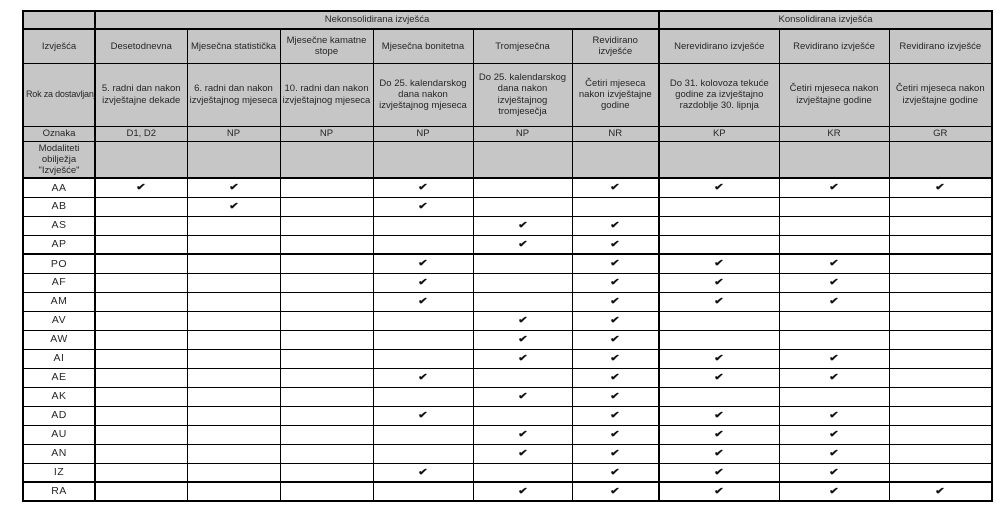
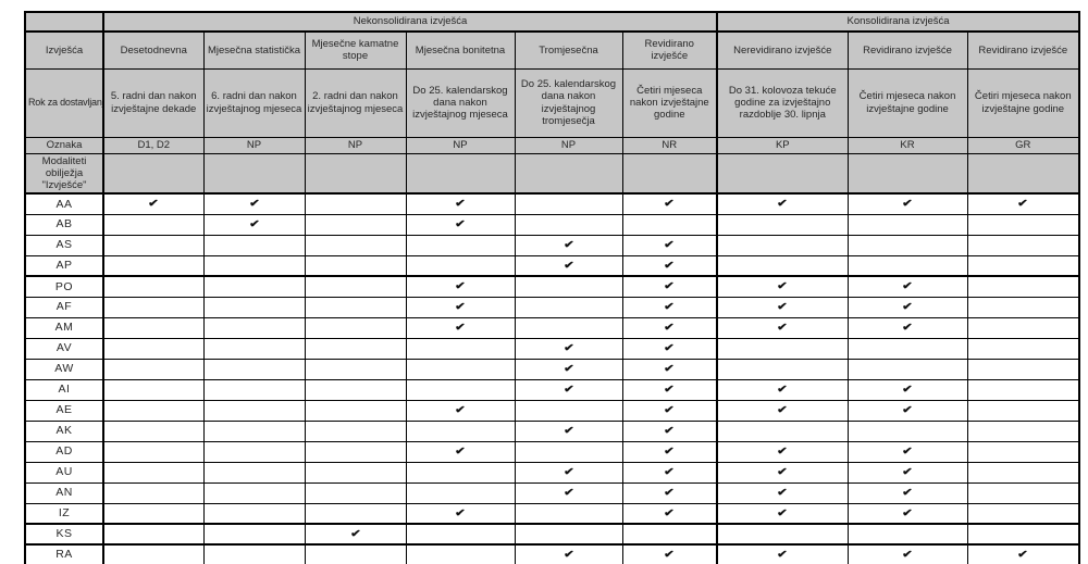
  	Nekonsolidirana izvješća	Konsolidirana izvješća
  Izvješća	Desetodnevna	Mjesečna statistička	Mjesečne kamatne stope	Mjesečna bonitetna	Tromjesečna	Revidirano izvješće	Nerevidirano izvješće	Revidirano izvješće	Revidirano izvješće
- Rok za dostavljan	5. radni dan nakon izvještajne dekade	6. radni dan nakon izvještajnog mjeseca	10. radni dan nakon izvještajnog mjeseca	Do 25. kalendarskog dana nakon izvještajnog mjeseca	Do 25. kalendarskog dana nakon izvještajnog tromjesečja	Četiri mjeseca nakon izvještajne godine	Do 31. kolovoza tekuće godine za izvještajno razdoblje 30. lipnja	Četiri mjeseca nakon izvještajne godine	Četiri mjeseca nakon izvještajne godine
+ Rok za dostavljan	5. radni dan nakon izvještajne dekade	6. radni dan nakon izvještajnog mjeseca	2. radni dan nakon izvještajnog mjeseca	Do 25. kalendarskog dana nakon izvještajnog mjeseca	Do 25. kalendarskog dana nakon izvještajnog tromjesečja	Četiri mjeseca nakon izvještajne godine	Do 31. kolovoza tekuće godine za izvještajno razdoblje 30. lipnja	Četiri mjeseca nakon izvještajne godine	Četiri mjeseca nakon izvještajne godine
  Oznaka	D1, D2	NP	NP	NP	NP	NR	KP	KR	GR
  Modaliteti obilježja "Izvješće"
  AA	✔	✔		✔		✔	✔	✔	✔
  AB		✔		✔
  AS					✔	✔
  AP					✔	✔
  PO				✔		✔	✔	✔
  AF				✔		✔	✔	✔
  AM				✔		✔	✔	✔
  AV					✔	✔
  AW					✔	✔
  AI					✔	✔	✔	✔
  AE				✔		✔	✔	✔
  AK					✔	✔
  AD				✔		✔	✔	✔
  AU					✔	✔	✔	✔
  AN					✔	✔	✔	✔
  IZ				✔		✔	✔	✔
+ KS			✔
  RA					✔	✔	✔	✔	✔
